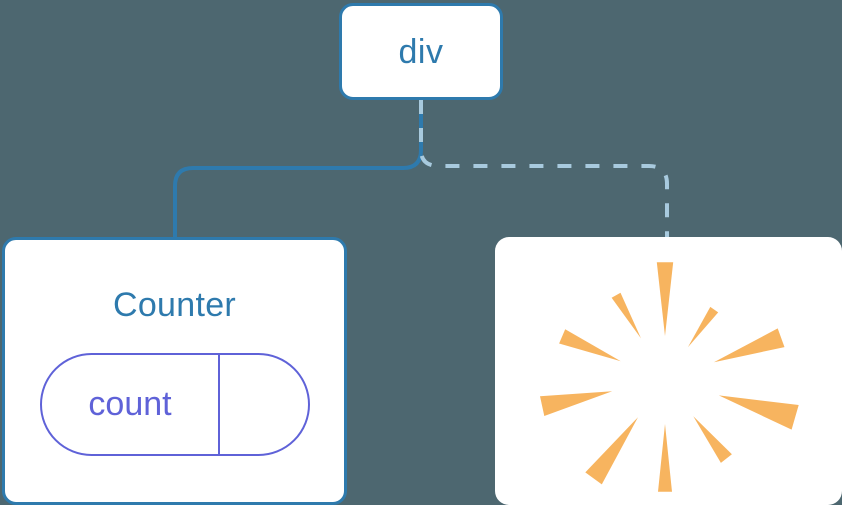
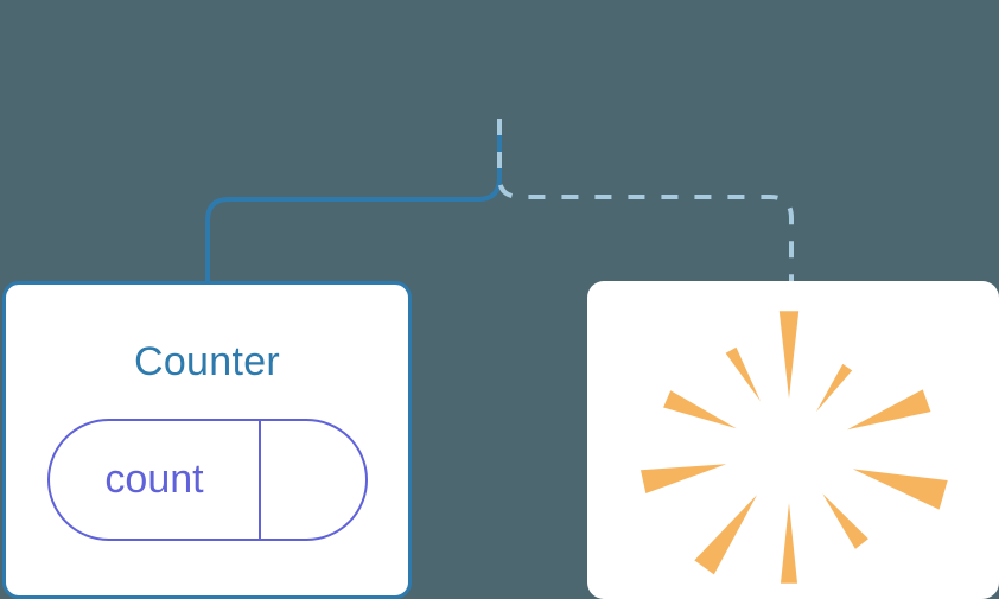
- div
  Counter
  count
